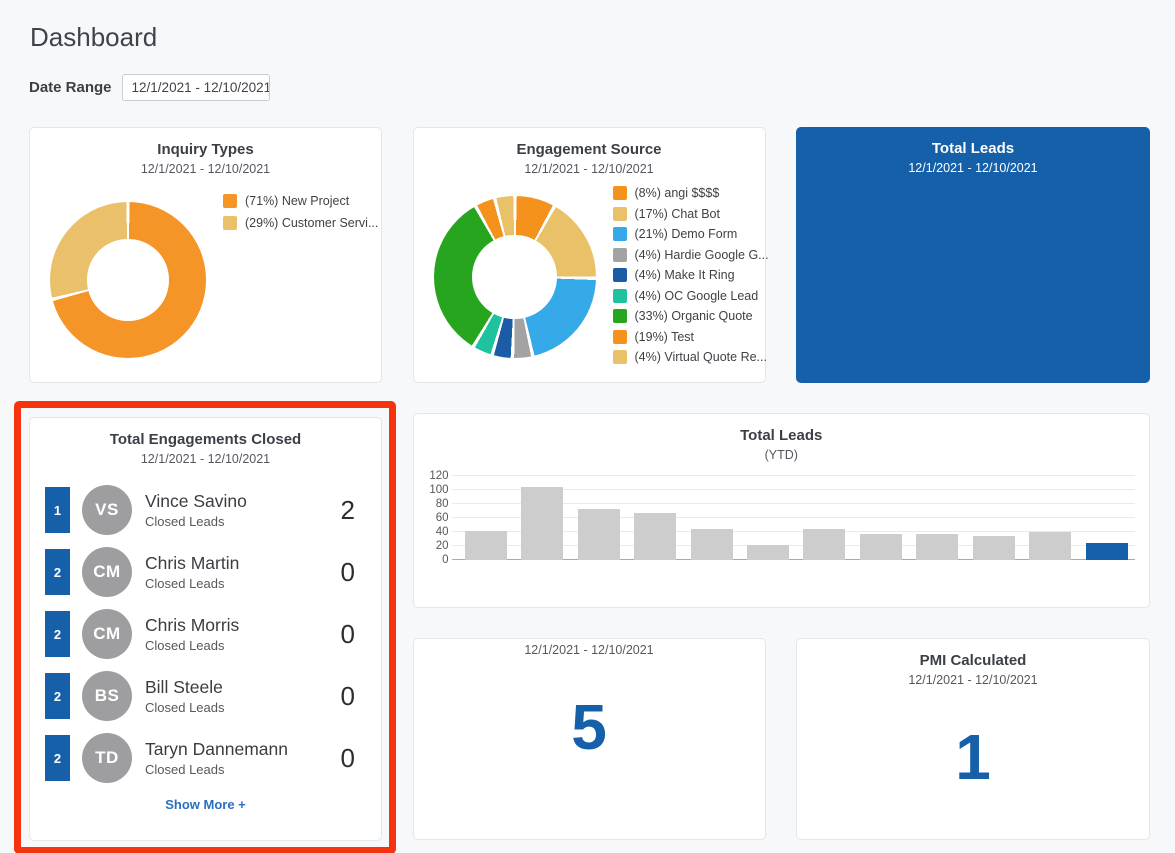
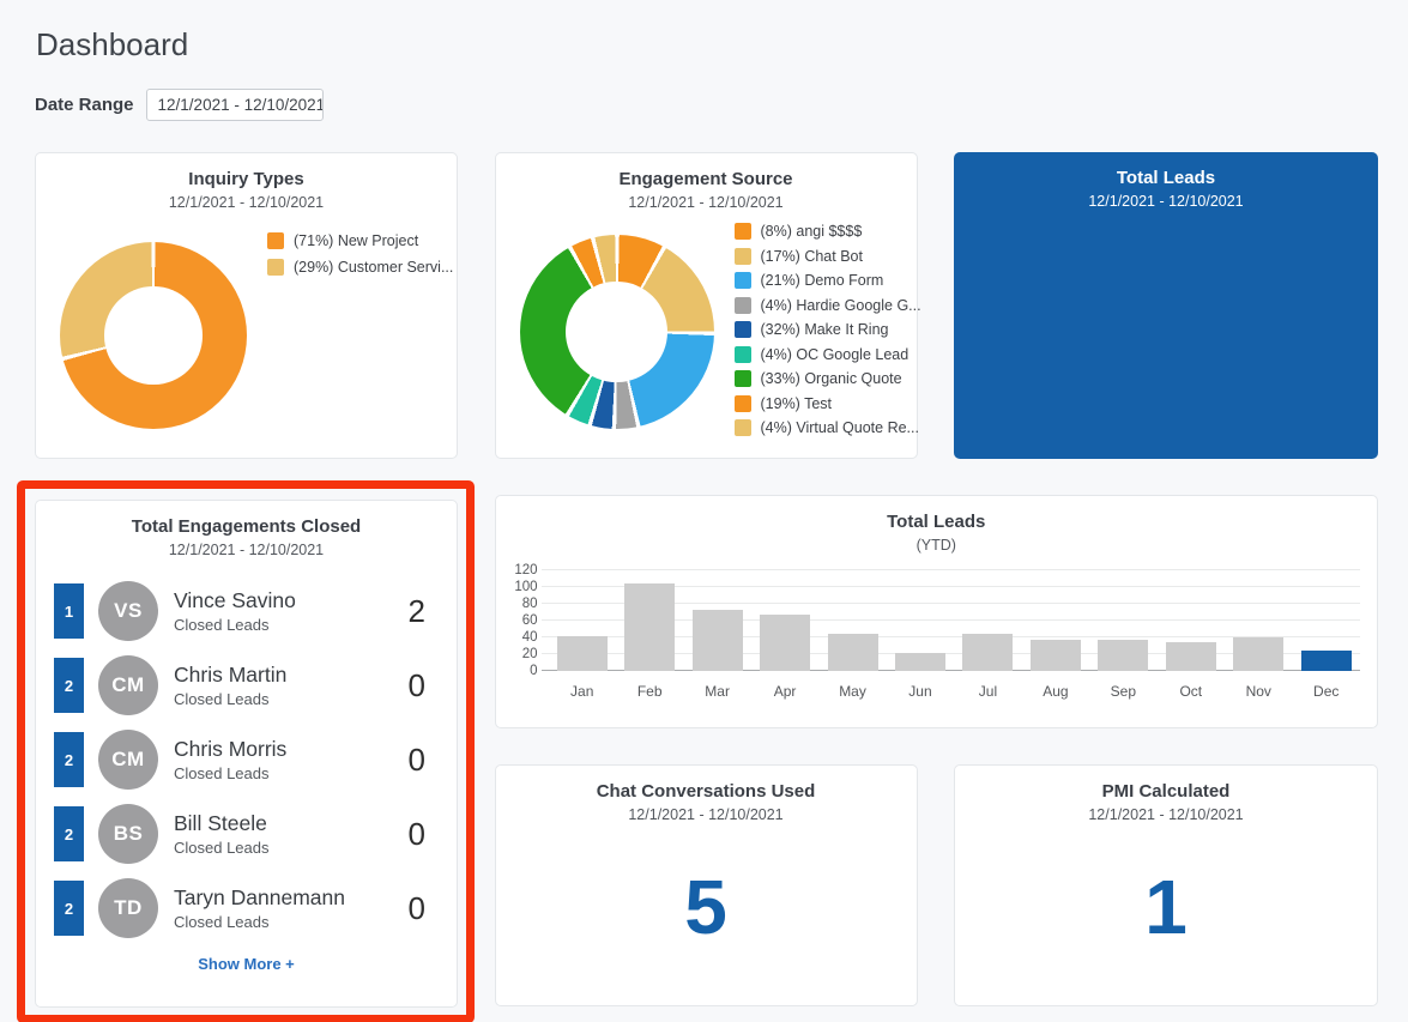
  Dashboard
  Date Range
  12/1/2021 - 12/10/2021
  Inquiry Types
  12/1/2021 - 12/10/2021
  (71%) New Project
  (29%) Customer Servi...
  Engagement Source
  12/1/2021 - 12/10/2021
  (8%) angi $$$$
  (17%) Chat Bot
  (21%) Demo Form
  (4%) Hardie Google G...
- (4%) Make It Ring
+ (32%) Make It Ring
  (4%) OC Google Lead
  (33%) Organic Quote
  (19%) Test
  (4%) Virtual Quote Re...
  Total Leads
  12/1/2021 - 12/10/2021
  Total Engagements Closed
  12/1/2021 - 12/10/2021
  1
  VS
  Vince Savino
  Closed Leads
  2
  2
  CM
  Chris Martin
  Closed Leads
  0
  2
  CM
  Chris Morris
  Closed Leads
  0
  2
  BS
  Bill Steele
  Closed Leads
  0
  2
  TD
  Taryn Dannemann
  Closed Leads
  0
  Show More +
  Total Leads
  (YTD)
  0
  20
  40
  60
  80
  100
  120
+ Jan
+ Feb
+ Mar
+ Apr
+ May
+ Jun
+ Jul
+ Aug
+ Sep
+ Oct
+ Nov
+ Dec
+ Chat Conversations Used
  12/1/2021 - 12/10/2021
  5
  PMI Calculated
  12/1/2021 - 12/10/2021
  1
